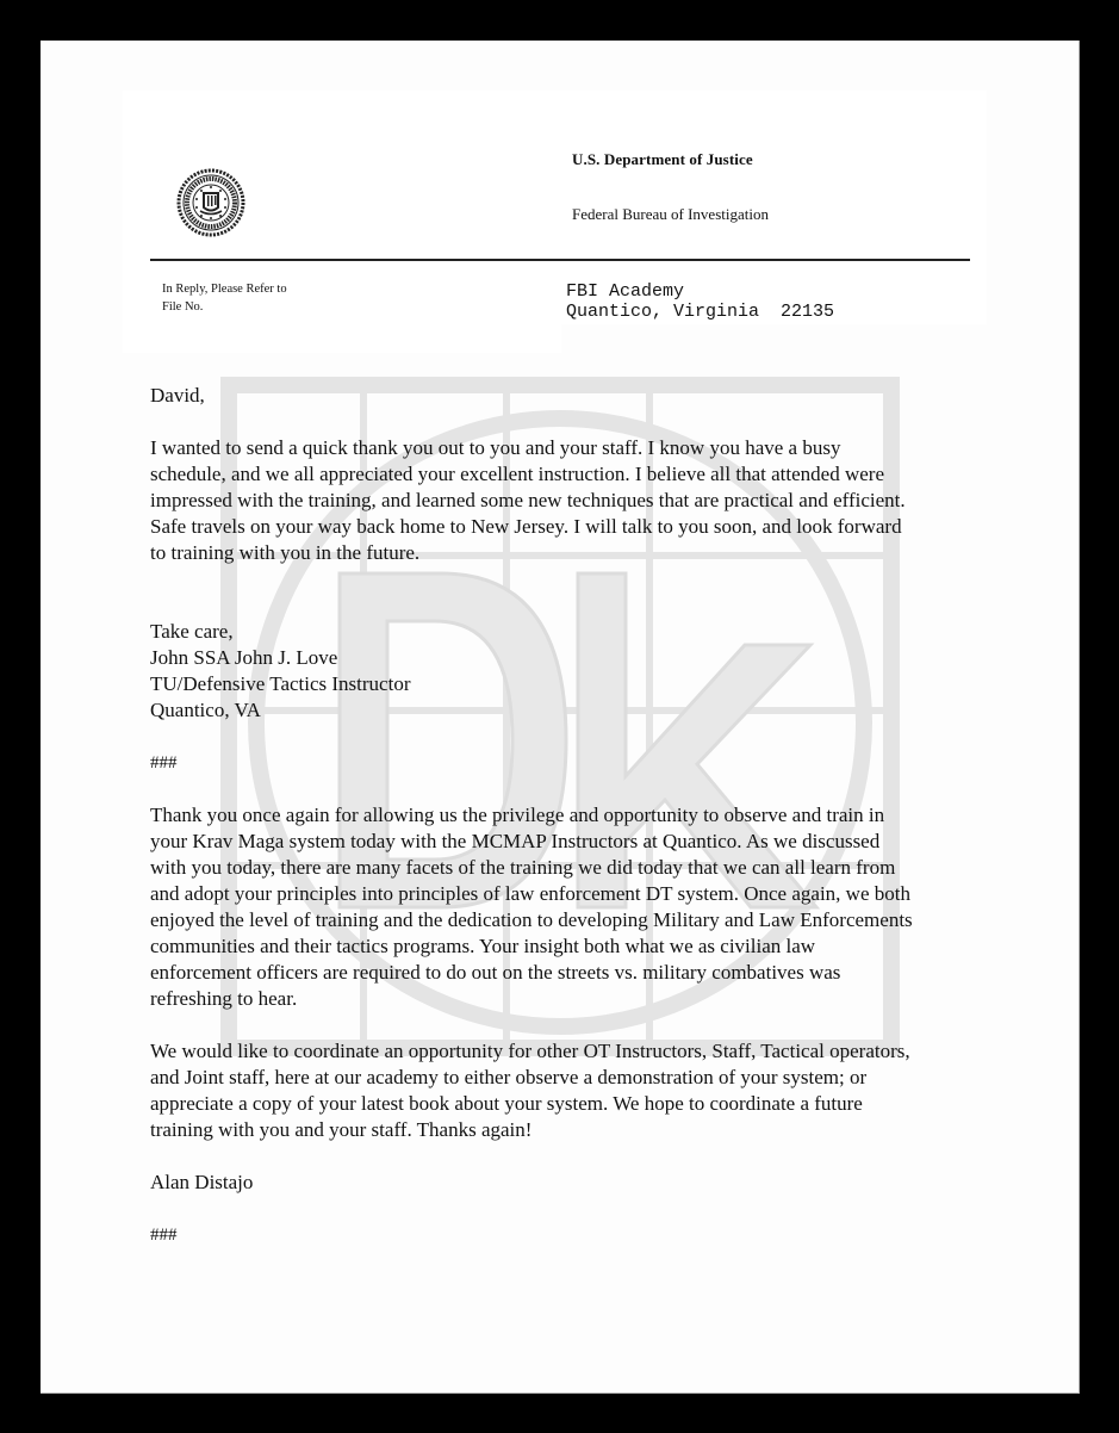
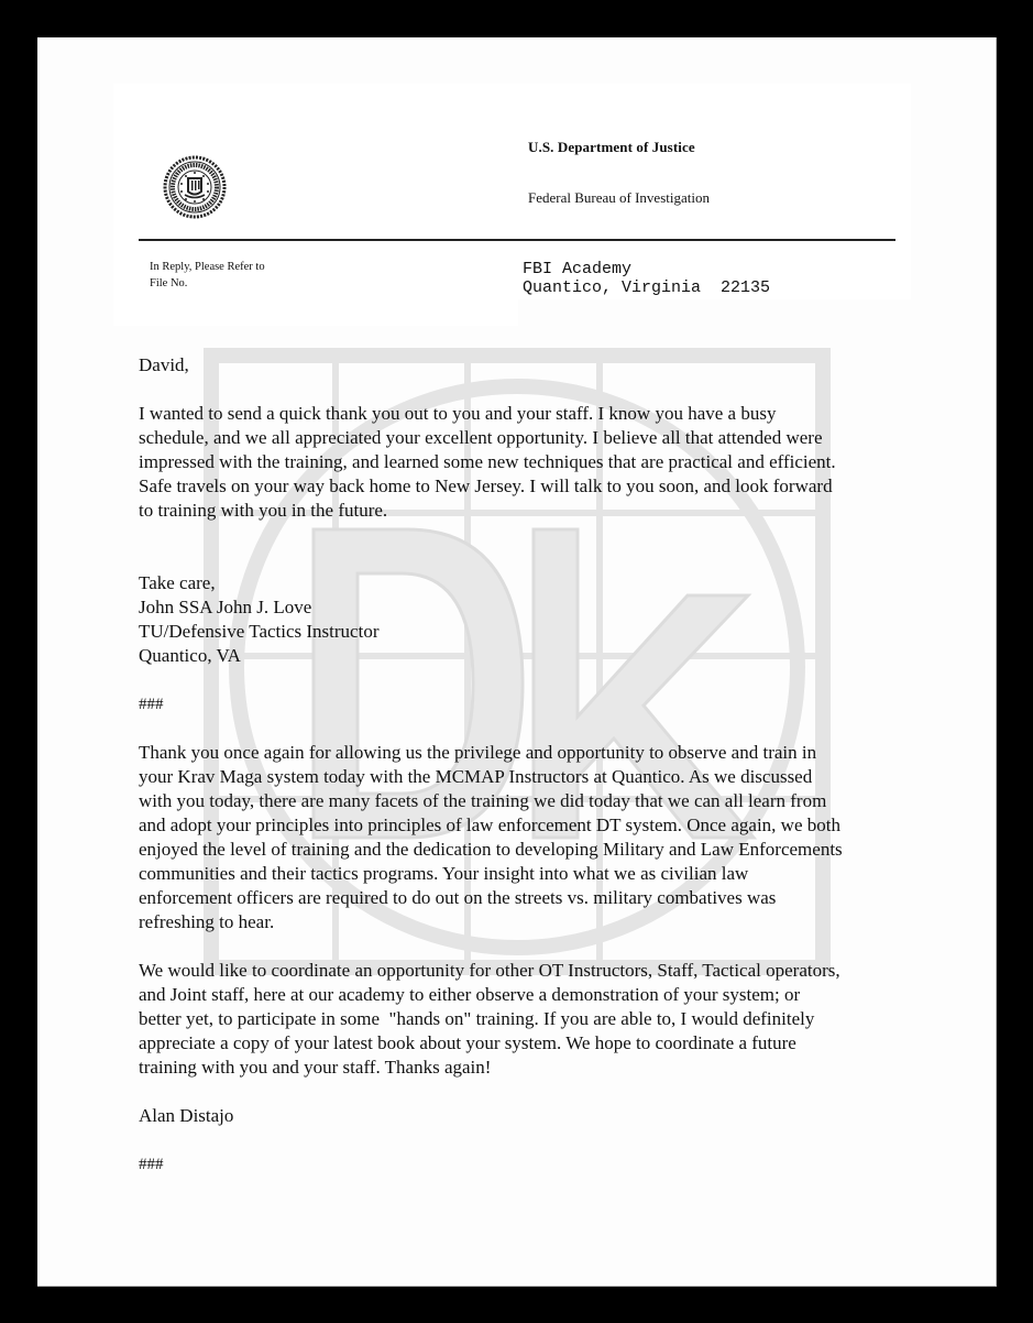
  U.S. Department of Justice
  Federal Bureau of Investigation
  In Reply, Please Refer to
  File No.
  FBI Academy
  Quantico, Virginia 22135
  David,
  I wanted to send a quick thank you out to you and your staff. I know you have a busy
- schedule, and we all appreciated your excellent instruction. I believe all that attended were
+ schedule, and we all appreciated your excellent opportunity. I believe all that attended were
  impressed with the training, and learned some new techniques that are practical and efficient.
  Safe travels on your way back home to New Jersey. I will talk to you soon, and look forward
  to training with you in the future.
  Take care,
  John SSA John J. Love
  TU/Defensive Tactics Instructor
  Quantico, VA
  ###
  Thank you once again for allowing us the privilege and opportunity to observe and train in
  your Krav Maga system today with the MCMAP Instructors at Quantico. As we discussed
  with you today, there are many facets of the training we did today that we can all learn from
  and adopt your principles into principles of law enforcement DT system. Once again, we both
  enjoyed the level of training and the dedication to developing Military and Law Enforcements
- communities and their tactics programs. Your insight both what we as civilian law
+ communities and their tactics programs. Your insight into what we as civilian law
  enforcement officers are required to do out on the streets vs. military combatives was
  refreshing to hear.
  We would like to coordinate an opportunity for other OT Instructors, Staff, Tactical operators,
  and Joint staff, here at our academy to either observe a demonstration of your system; or
+ better yet, to participate in some "hands on" training. If you are able to, I would definitely
  appreciate a copy of your latest book about your system. We hope to coordinate a future
  training with you and your staff. Thanks again!
  Alan Distajo
  ###
